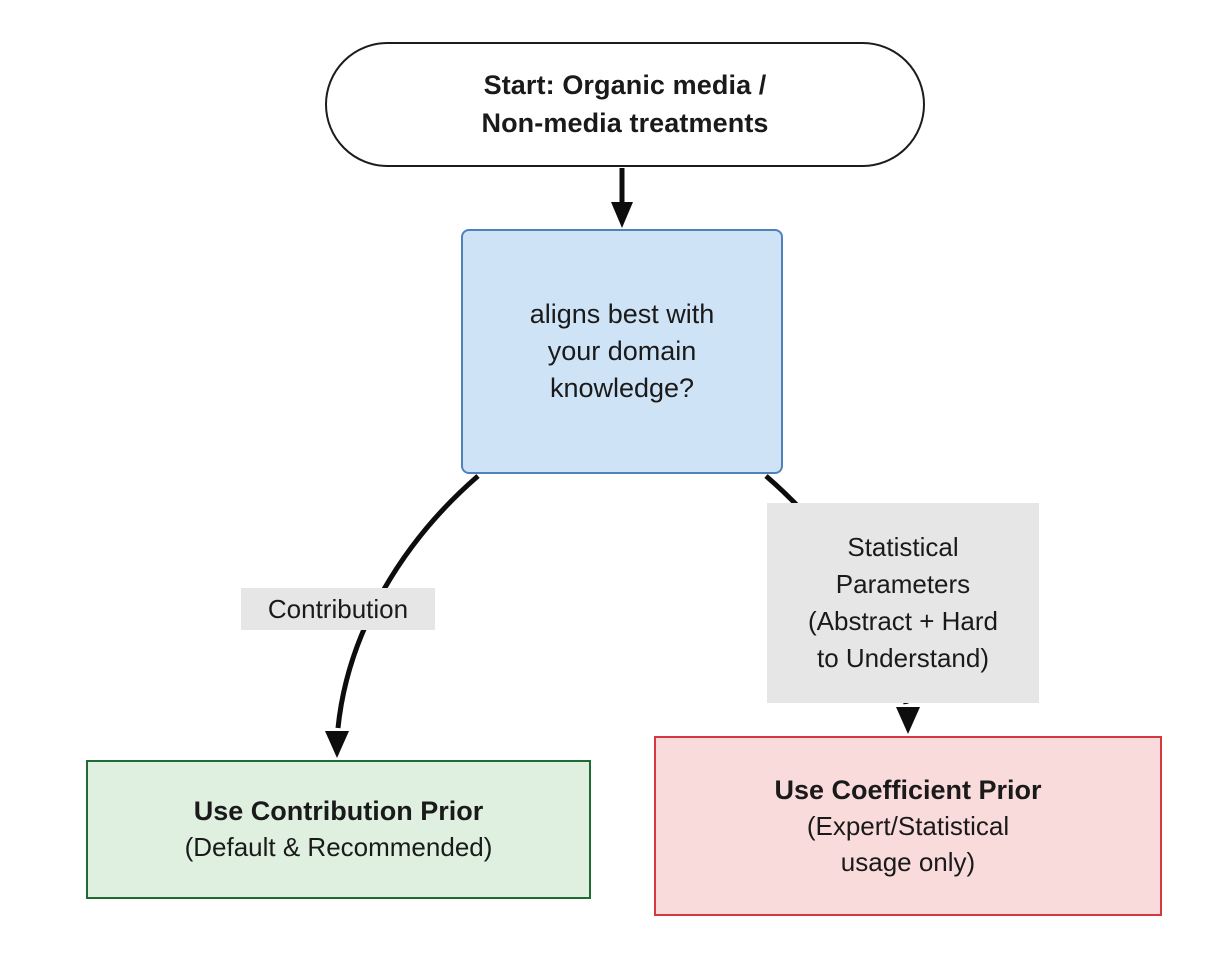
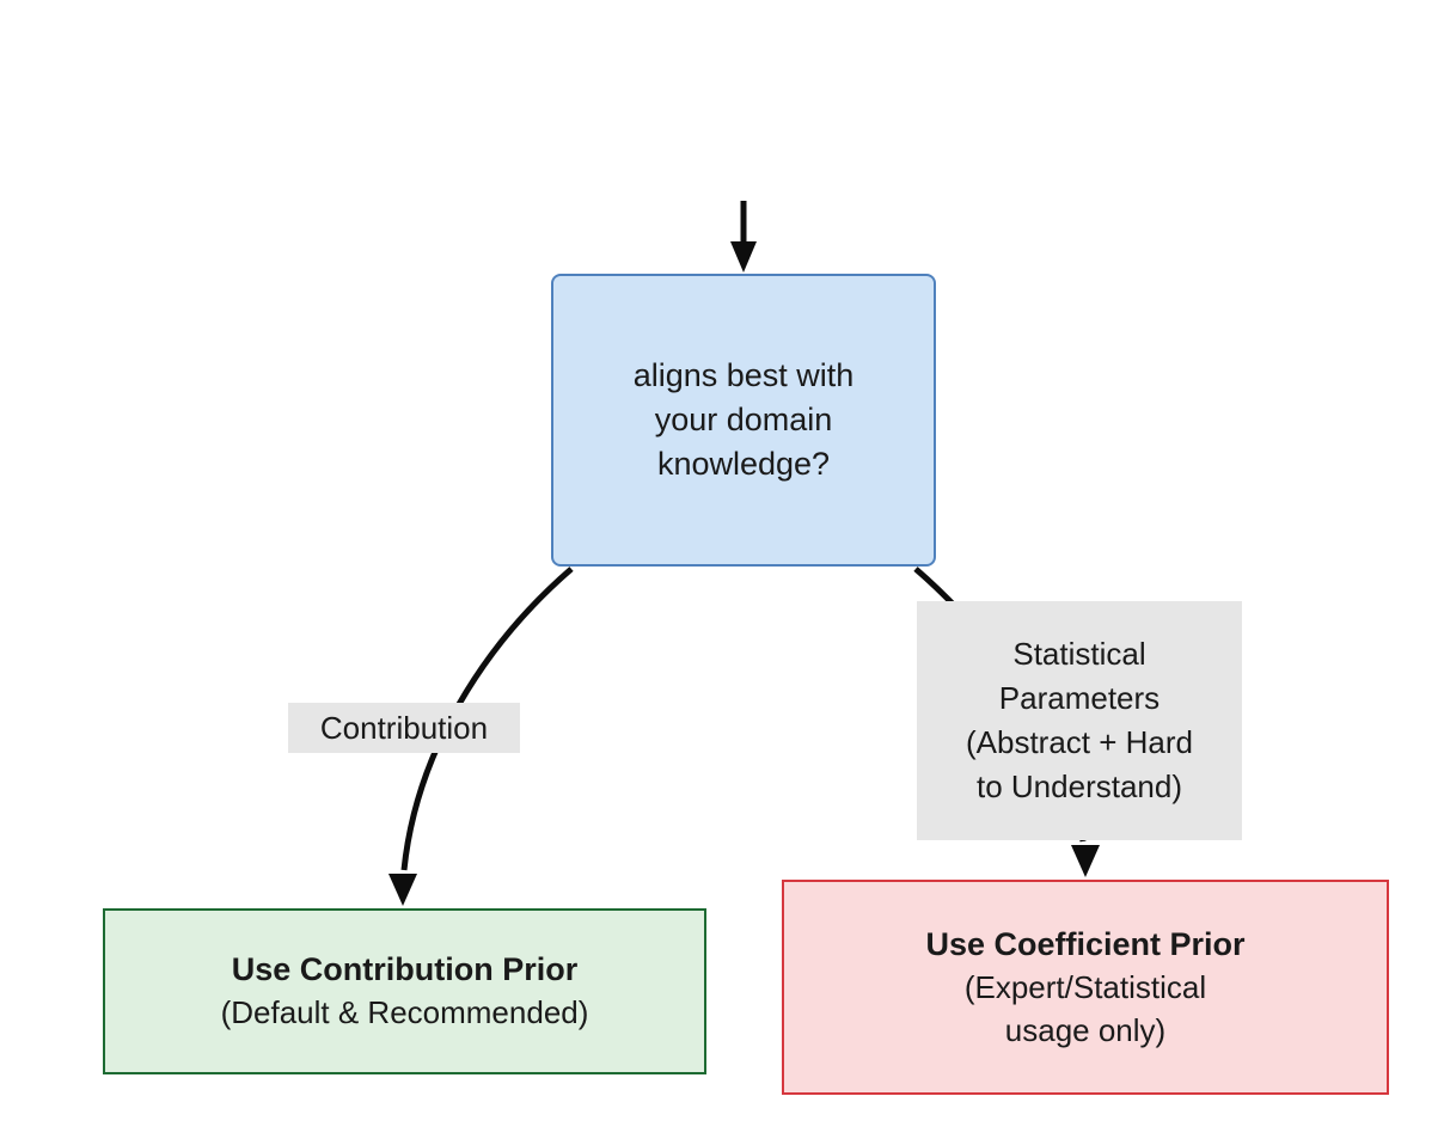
- Start: Organic media /
- Non-media treatments
  aligns best with
  your domain
  knowledge?
  Contribution
  Statistical
  Parameters
  (Abstract + Hard
  to Understand)
  Use Contribution Prior
  (Default & Recommended)
  Use Coefficient Prior
  (Expert/Statistical
  usage only)
